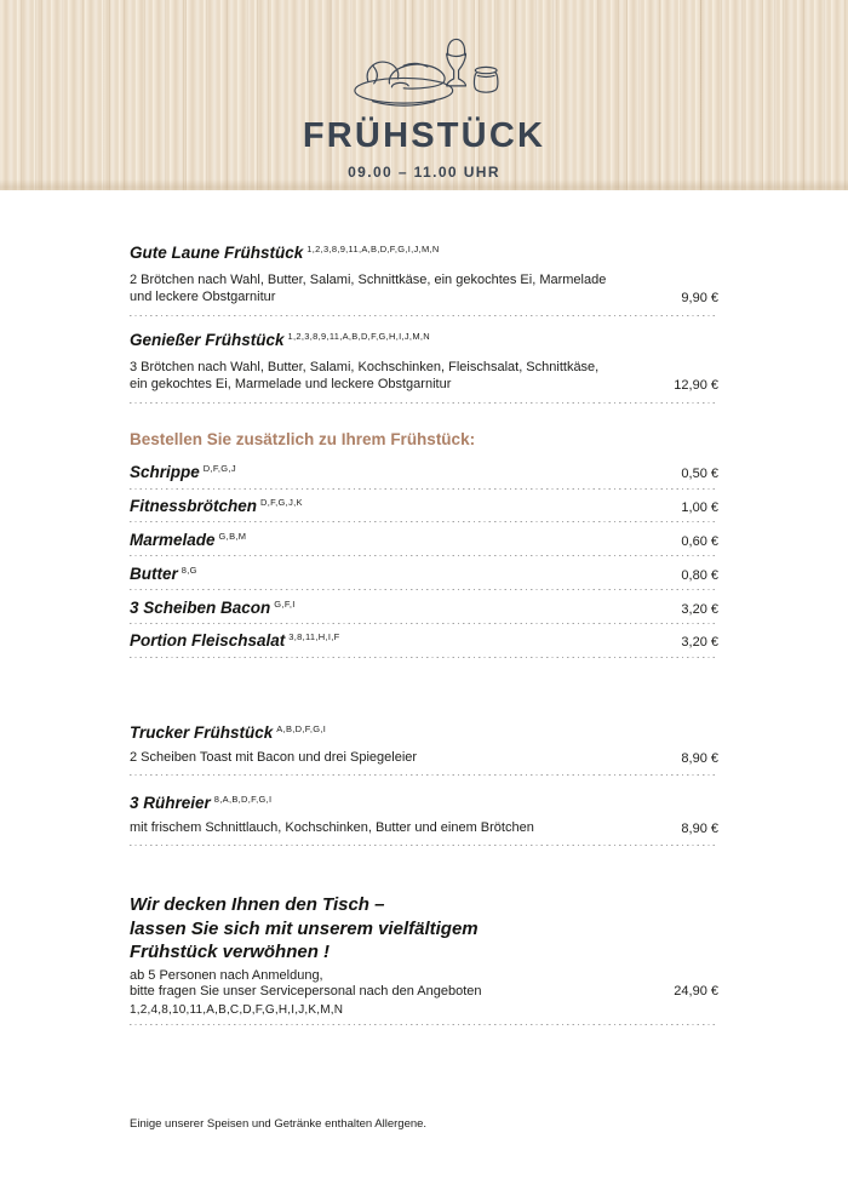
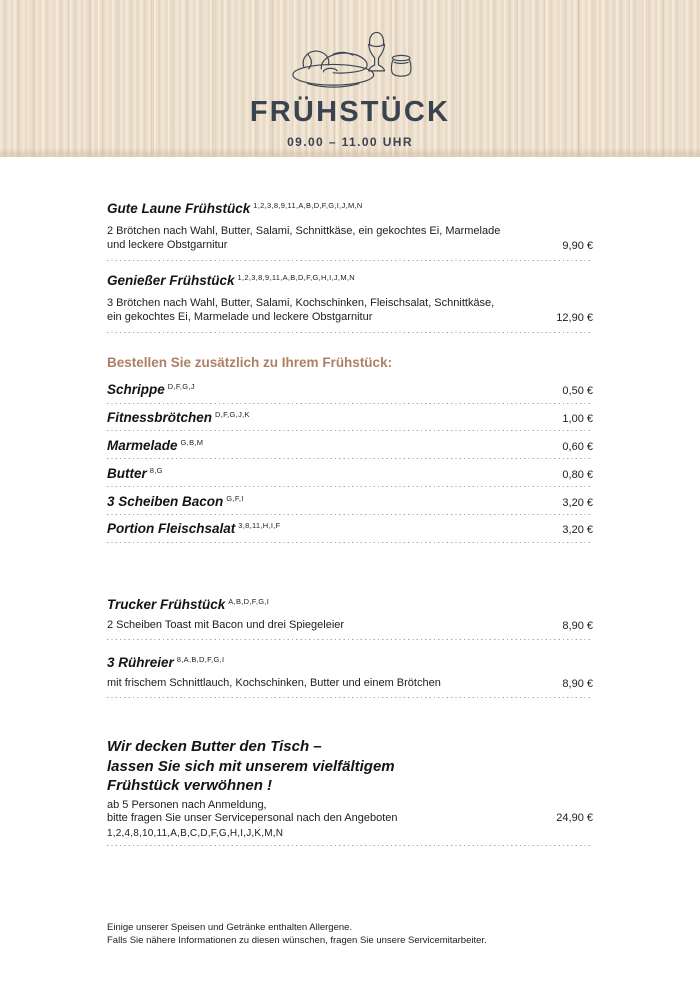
  FRÜHSTÜCK
  09.00 – 11.00 UHR
  Gute Laune Frühstück 1,2,3,8,9,11,A,B,D,F,G,I,J,M,N
  2 Brötchen nach Wahl, Butter, Salami, Schnittkäse, ein gekochtes Ei, Marmelade
  und leckere Obstgarnitur
  9,90 €
  Genießer Frühstück 1,2,3,8,9,11,A,B,D,F,G,H,I,J,M,N
  3 Brötchen nach Wahl, Butter, Salami, Kochschinken, Fleischsalat, Schnittkäse,
  ein gekochtes Ei, Marmelade und leckere Obstgarnitur
  12,90 €
  Bestellen Sie zusätzlich zu Ihrem Frühstück:
  Schrippe D,F,G,J
  0,50 €
  Fitnessbrötchen D,F,G,J,K
  1,00 €
  Marmelade G,B,M
  0,60 €
  Butter 8,G
  0,80 €
  3 Scheiben Bacon G,F,I
  3,20 €
  Portion Fleischsalat 3,8,11,H,I,F
  3,20 €
  Trucker Frühstück A,B,D,F,G,I
  2 Scheiben Toast mit Bacon und drei Spiegeleier
  8,90 €
  3 Rühreier 8,A,B,D,F,G,I
  mit frischem Schnittlauch, Kochschinken, Butter und einem Brötchen
  8,90 €
- Wir decken Ihnen den Tisch –
+ Wir decken Butter den Tisch –
  lassen Sie sich mit unserem vielfältigem
  Frühstück verwöhnen !
  ab 5 Personen nach Anmeldung,
  bitte fragen Sie unser Servicepersonal nach den Angeboten
  24,90 €
  1,2,4,8,10,11,A,B,C,D,F,G,H,I,J,K,M,N
  Einige unserer Speisen und Getränke enthalten Allergene.
+ Falls Sie nähere Informationen zu diesen wünschen, fragen Sie unsere Servicemitarbeiter.
